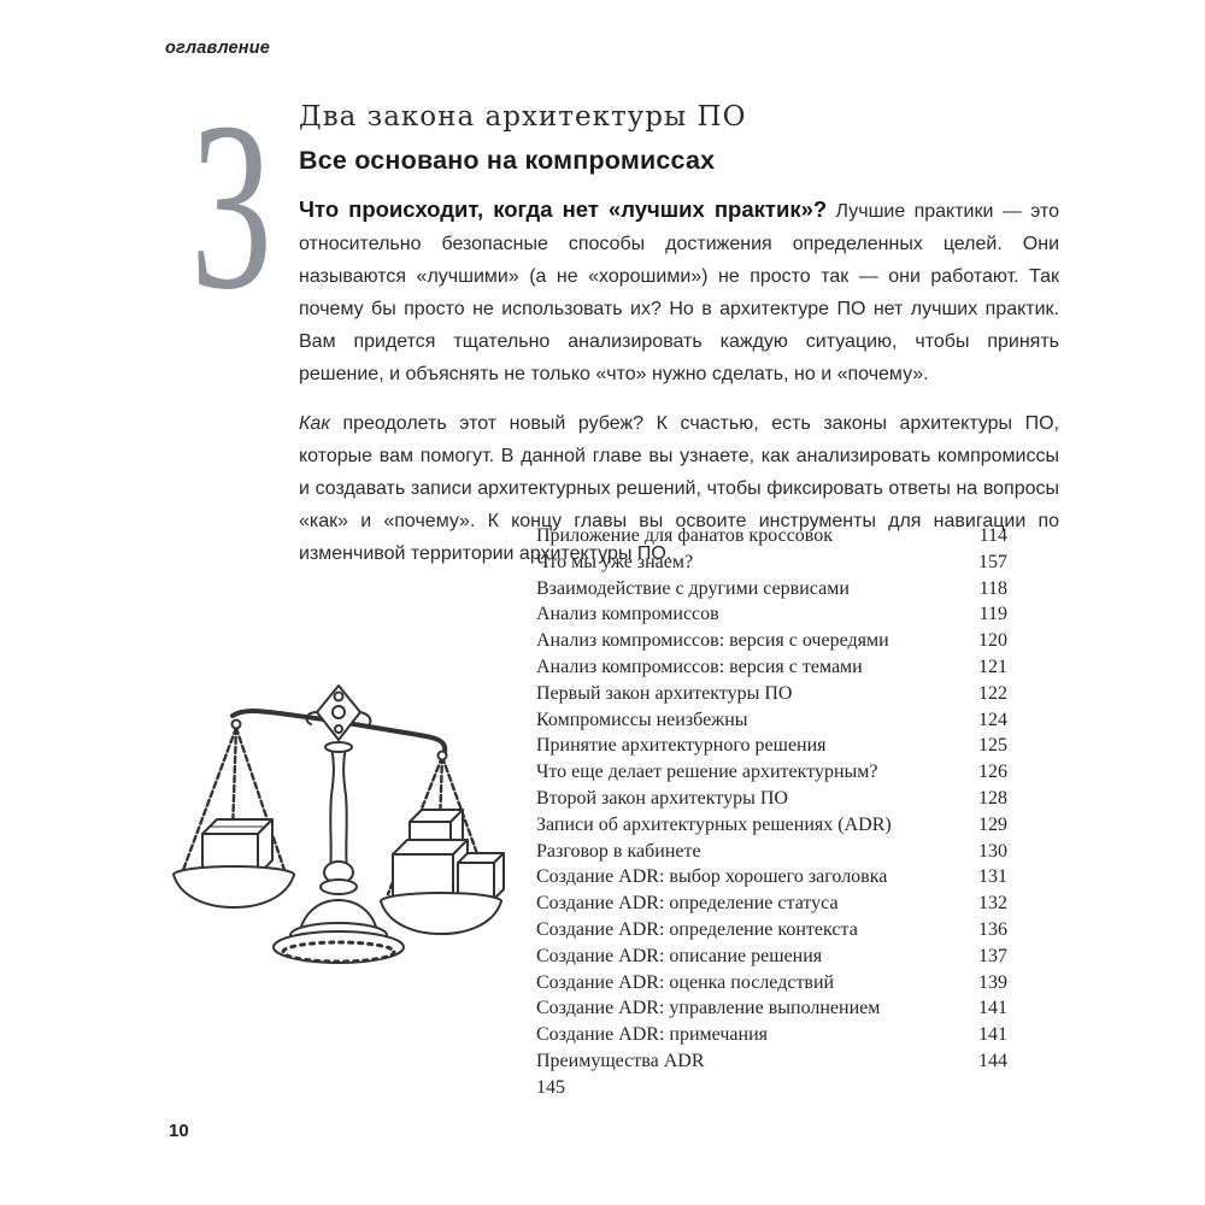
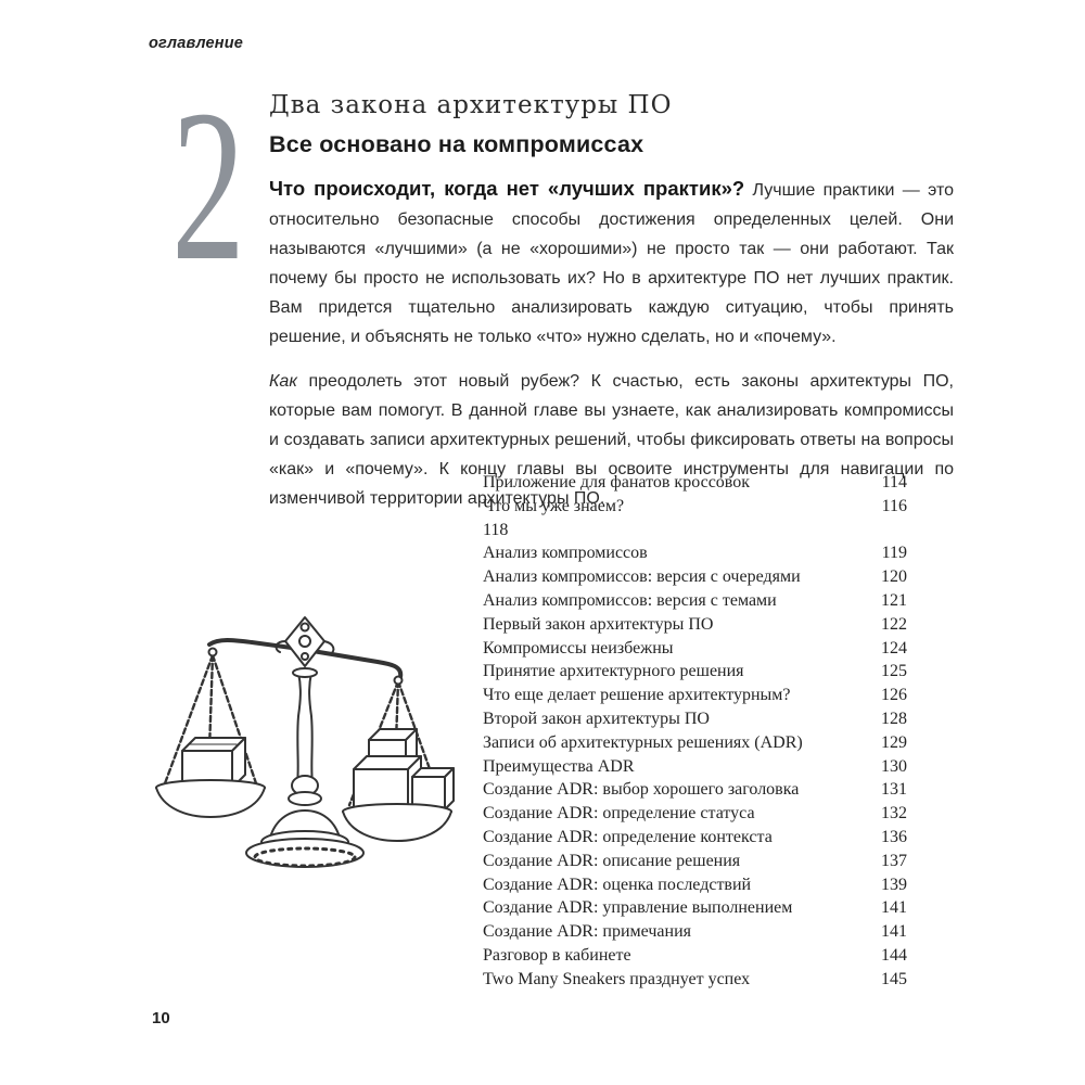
  оглавление
- 3
+ 2
  Два закона архитектуры ПО
  Все основано на компромиссах
  Что происходит, когда нет «лучших практик»? Лучшие практики — это относительно безопасные способы достижения определенных целей. Они называются «лучшими» (а не «хорошими») не просто так — они работают. Так почему бы просто не использовать их? Но в архитектуре ПО нет лучших практик. Вам придется тщательно анализировать каждую ситуацию, чтобы принять решение, и объяснять не только «что» нужно сделать, но и «почему».
  Как преодолеть этот новый рубеж? К счастью, есть законы архитектуры ПО, которые вам помогут. В данной главе вы узнаете, как анализировать компромиссы и создавать записи архитектурных решений, чтобы фиксировать ответы на вопросы «как» и «почему». К концу главы вы освоите инструменты для навигации по изменчивой территории архитектуры ПО.
  Приложение для фанатов кроссовок
  114
  Что мы уже знаем?
- 157
+ 116
- Взаимодействие с другими сервисами
  118
  Анализ компромиссов
  119
  Анализ компромиссов: версия с очередями
  120
  Анализ компромиссов: версия с темами
  121
  Первый закон архитектуры ПО
  122
  Компромиссы неизбежны
  124
  Принятие архитектурного решения
  125
  Что еще делает решение архитектурным?
  126
  Второй закон архитектуры ПО
  128
  Записи об архитектурных решениях (ADR)
  129
- Разговор в кабинете
+ Преимущества ADR
  130
  Создание ADR: выбор хорошего заголовка
  131
  Создание ADR: определение статуса
  132
  Создание ADR: определение контекста
  136
  Создание ADR: описание решения
  137
  Создание ADR: оценка последствий
  139
  Создание ADR: управление выполнением
  141
  Создание ADR: примечания
  141
- Преимущества ADR
+ Разговор в кабинете
  144
+ Two Many Sneakers празднует успех
  145
  10
